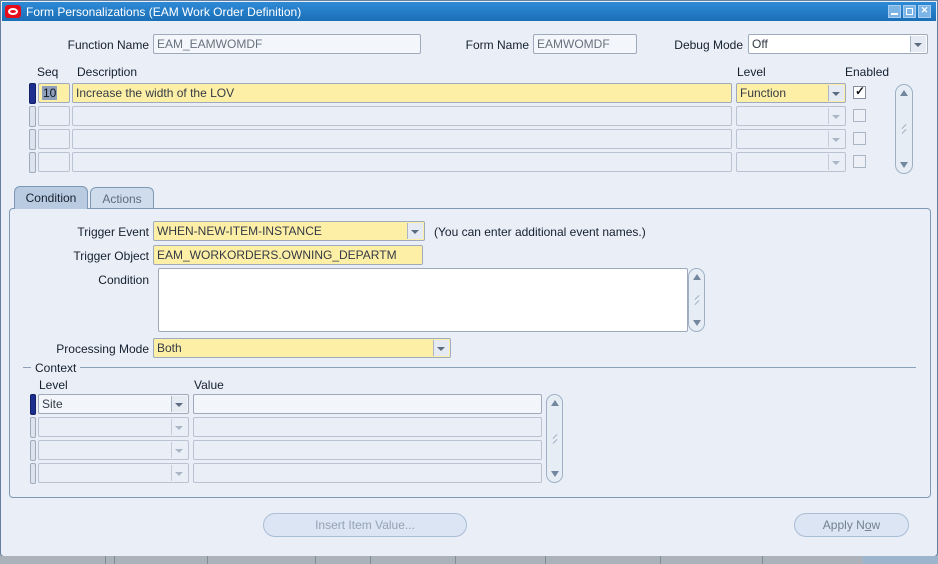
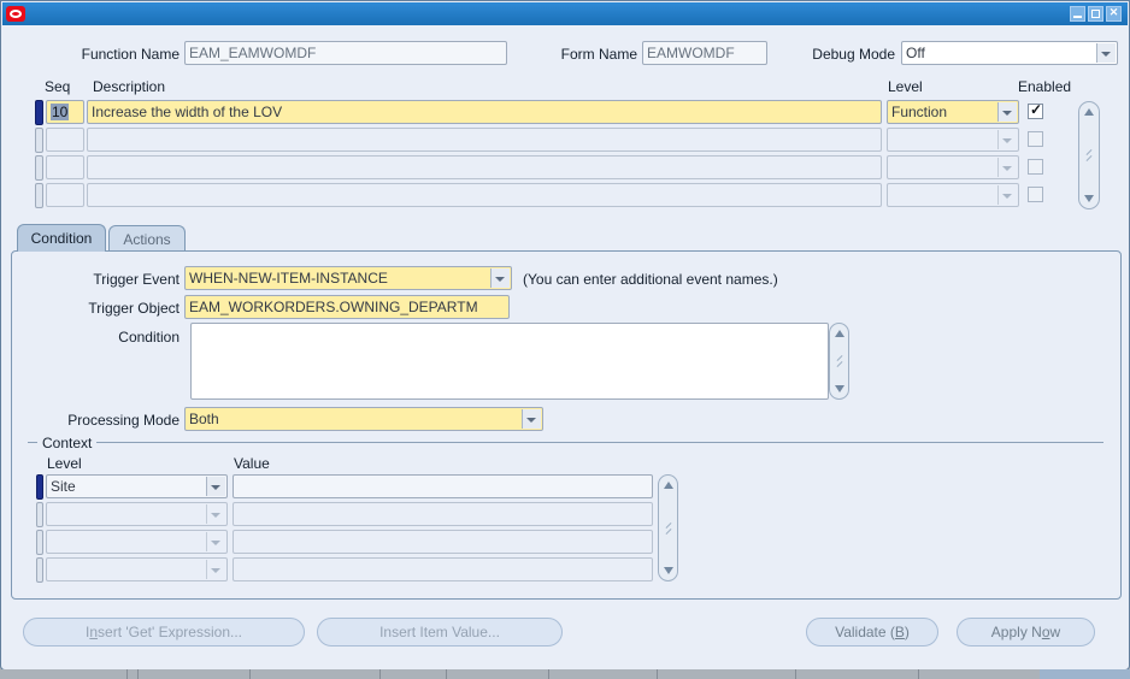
- Form Personalizations (EAM Work Order Definition)
  Function Name
  EAM_EAMWOMDF
  Form Name
  EAMWOMDF
  Debug Mode
  Off
  Seq
  Description
  Level
  Enabled
  10
  Increase the width of the LOV
  Function
  Condition
  Actions
  Trigger Event
  WHEN-NEW-ITEM-INSTANCE
  (You can enter additional event names.)
  Trigger Object
  EAM_WORKORDERS.OWNING_DEPARTM
  Condition
  Processing Mode
  Both
  Context
  Level
  Value
  Site
+ I
+ n
+ sert 'Get' Expression...
  Insert Item Value...
+ Validate (
+ B
+ )
  Apply N
  o
  w
